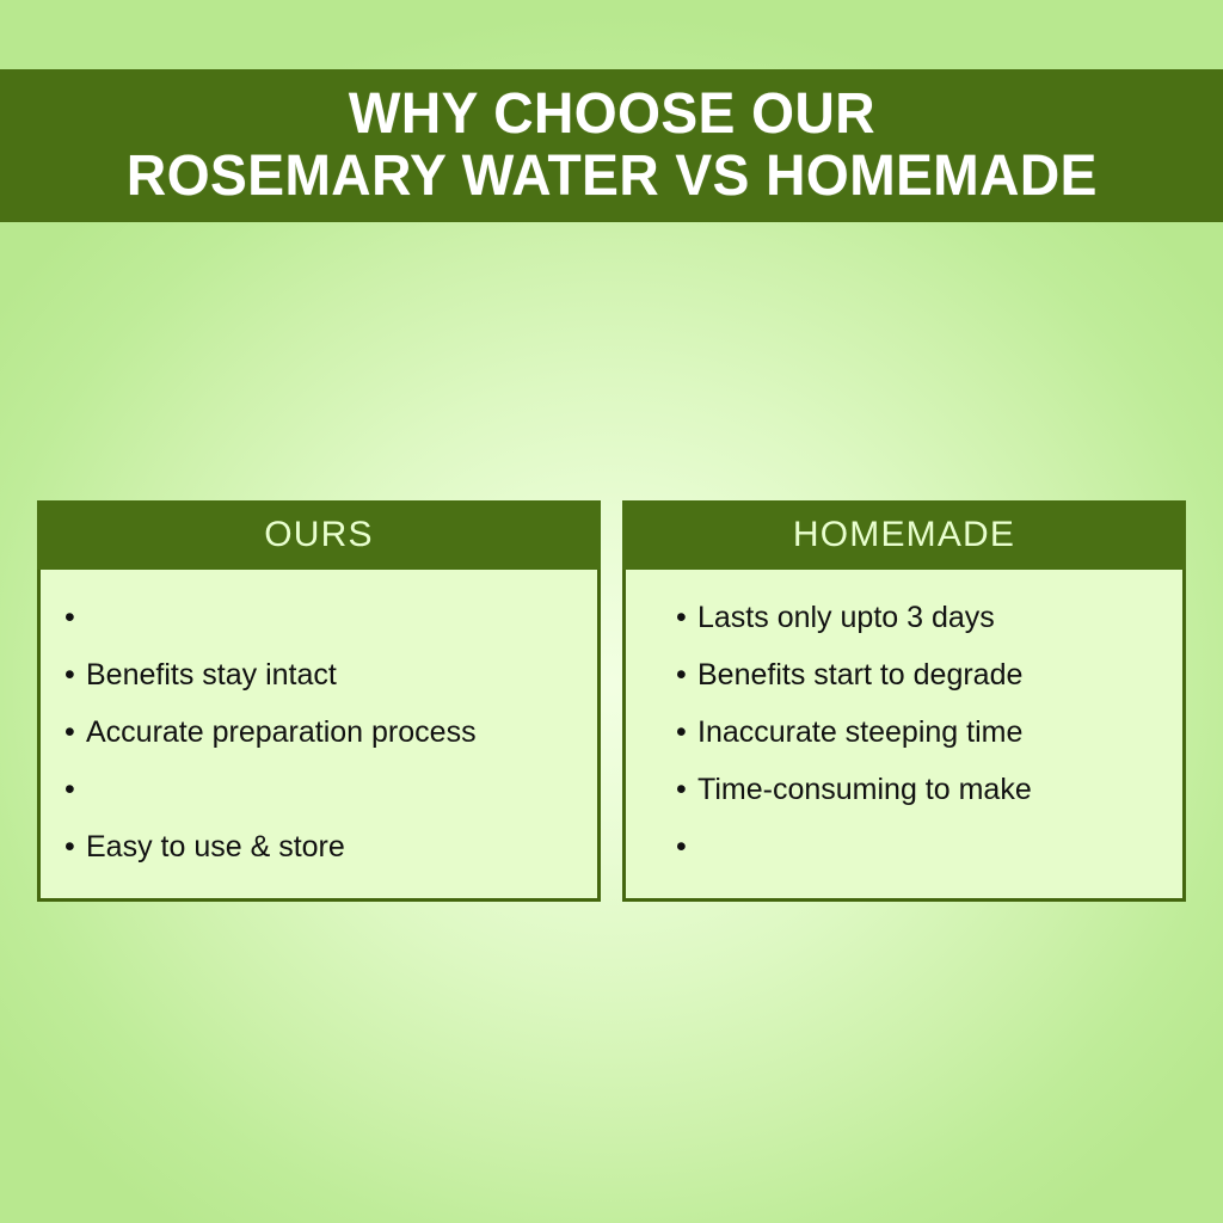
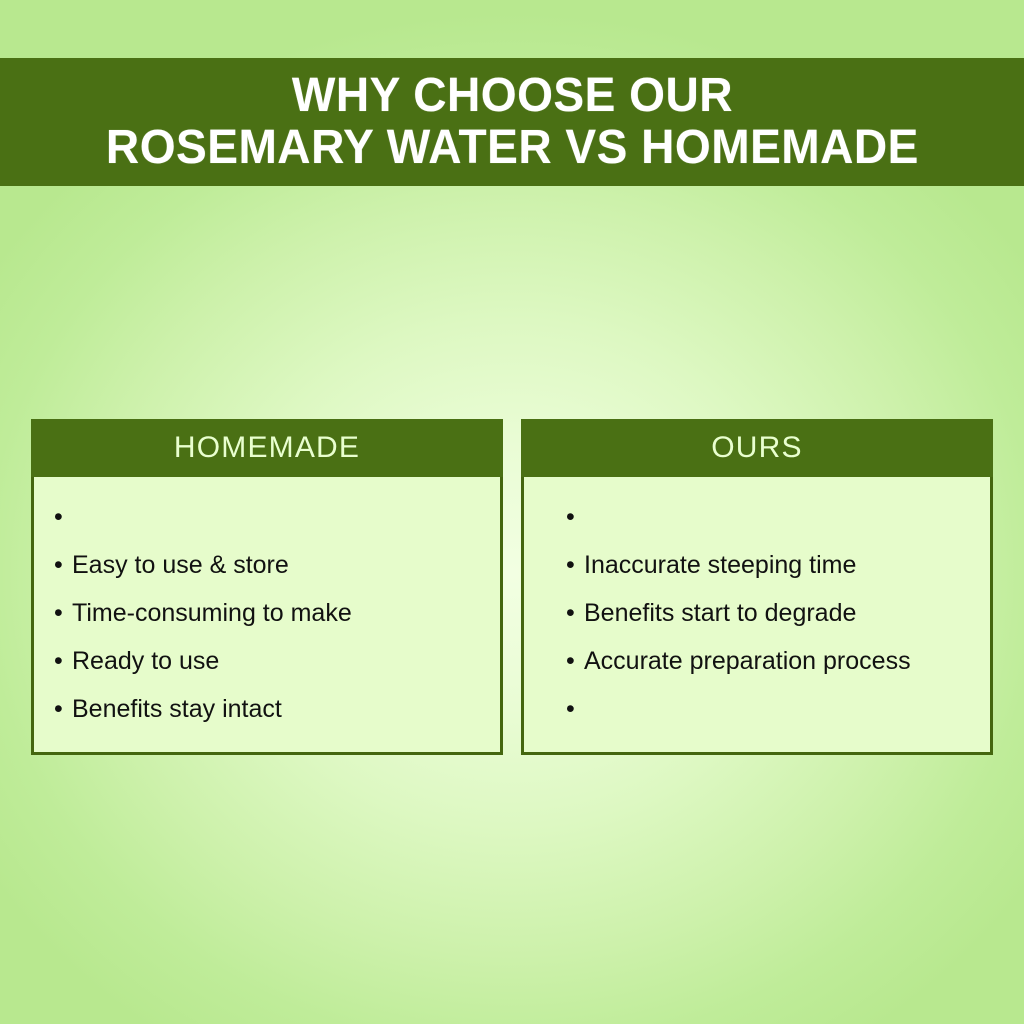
  WHY CHOOSE OUR
  ROSEMARY WATER VS HOMEMADE
- OURS
+ HOMEMADE
  •
  •
- Benefits stay intact
+ Easy to use & store
  •
- Accurate preparation process
+ Time-consuming to make
  •
+ Ready to use
  •
- Easy to use & store
+ Benefits stay intact
- HOMEMADE
+ OURS
  •
- Lasts only upto 3 days
  •
- Benefits start to degrade
+ Inaccurate steeping time
  •
- Inaccurate steeping time
+ Benefits start to degrade
  •
- Time-consuming to make
+ Accurate preparation process
  •
